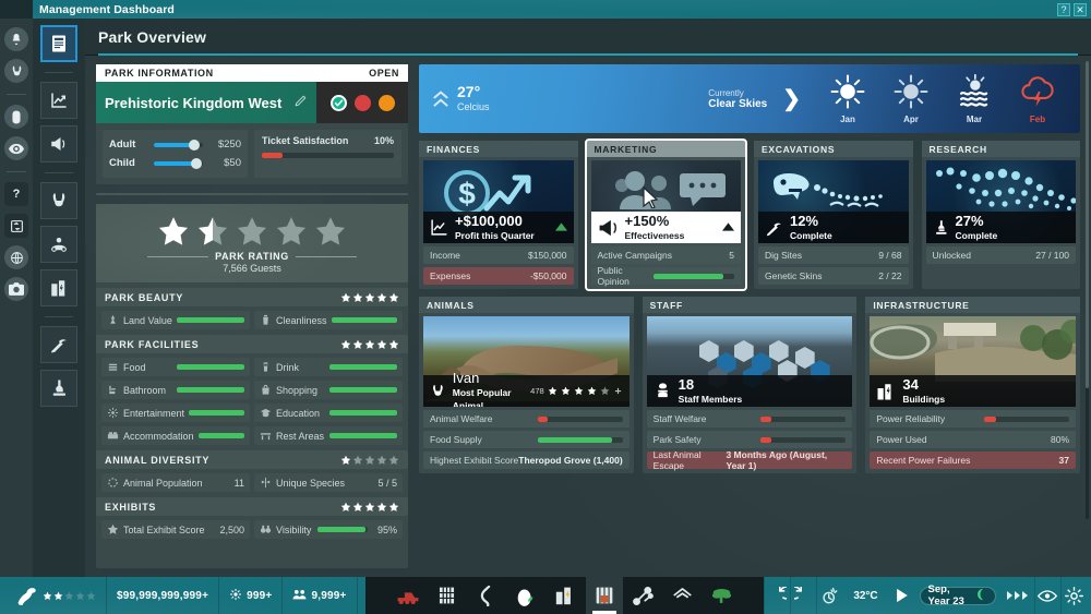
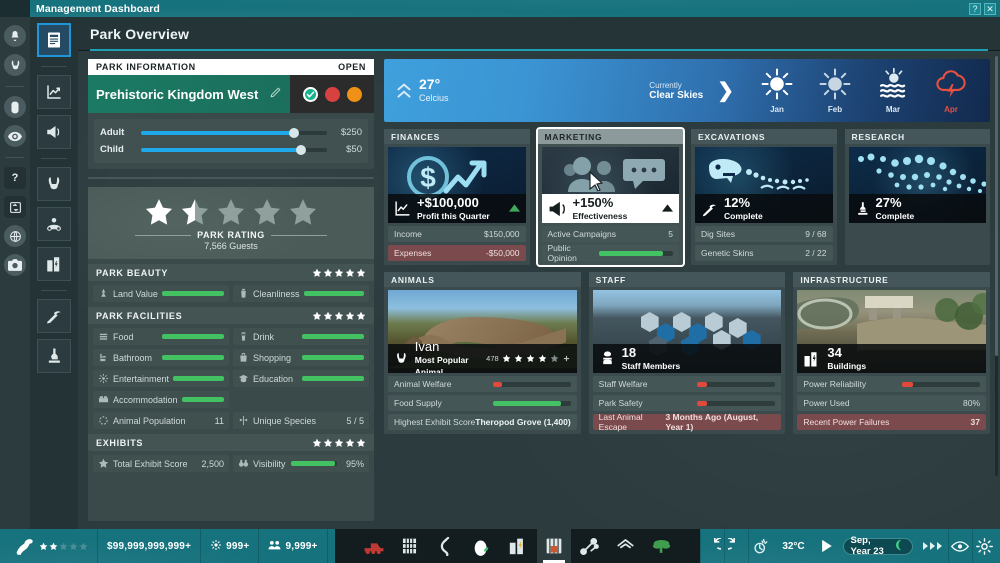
  Management Dashboard
  ?
  ✕
  ?
  Park Overview
  PARK INFORMATION
  OPEN
  Prehistoric Kingdom West
  Adult
  $250
  Child
  $50
- Ticket Satisfaction
- 10%
  PARK RATING
  7,566 Guests
  PARK BEAUTY
  Land Value
  Cleanliness
  PARK FACILITIES
  Food
  Drink
  Bathroom
  Shopping
  Entertainment
  Education
  Accommodation
- Rest Areas
- ANIMAL DIVERSITY
  Animal Population
  11
  Unique Species
  5 / 5
  EXHIBITS
  Total Exhibit Score
  2,500
  Visibility
  95%
  27°
  Celcius
  Currently
  Clear Skies
  ❯
  Jan
- Apr
+ Feb
  Mar
- Feb
+ Apr
  FINANCES
  $
  +$100,000
  Profit this Quarter
  Income
  $150,000
  Expenses
  -$50,000
  MARKETING
  +150%
  Effectiveness
  Active Campaigns
  5
  Public Opinion
  EXCAVATIONS
  12%
  Complete
  Dig Sites
  9 / 68
  Genetic Skins
  2 / 22
  RESEARCH
  27%
  Complete
- Unlocked
- 27 / 100
  ANIMALS
  Ivan
  Most Popular Animal
  478
  Animal Welfare
  Food Supply
  Highest Exhibit Score
  Theropod Grove (1,400)
  STAFF
  18
  Staff Members
  Staff Welfare
  Park Safety
  Last Animal Escape
  3 Months Ago (August, Year 1)
  INFRASTRUCTURE
  34
  Buildings
  Power Reliability
  Power Used
  80%
  Recent Power Failures
  37
  $99,999,999,999+
  999+
  9,999+
  32°C
  Sep, Year 23
